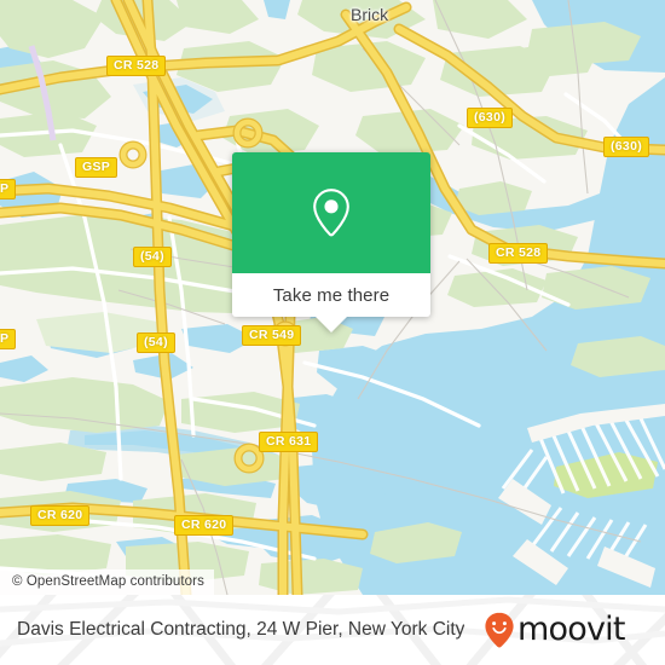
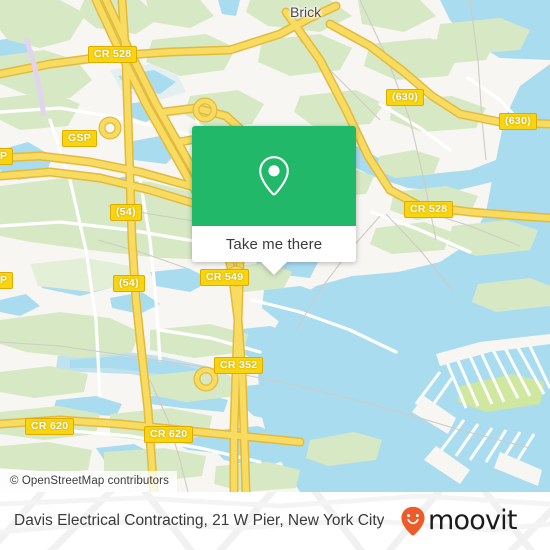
  Brick
  CR 528
  GSP
  (630)
  (630)
  CR 528
  (54)
  (54)
  P
  P
  CR 549
- CR 631
+ CR 352
  CR 620
  CR 620
  Take me there
  © OpenStreetMap contributors
- Davis Electrical Contracting, 24 W Pier, New York City
+ Davis Electrical Contracting, 21 W Pier, New York City
  moovit
